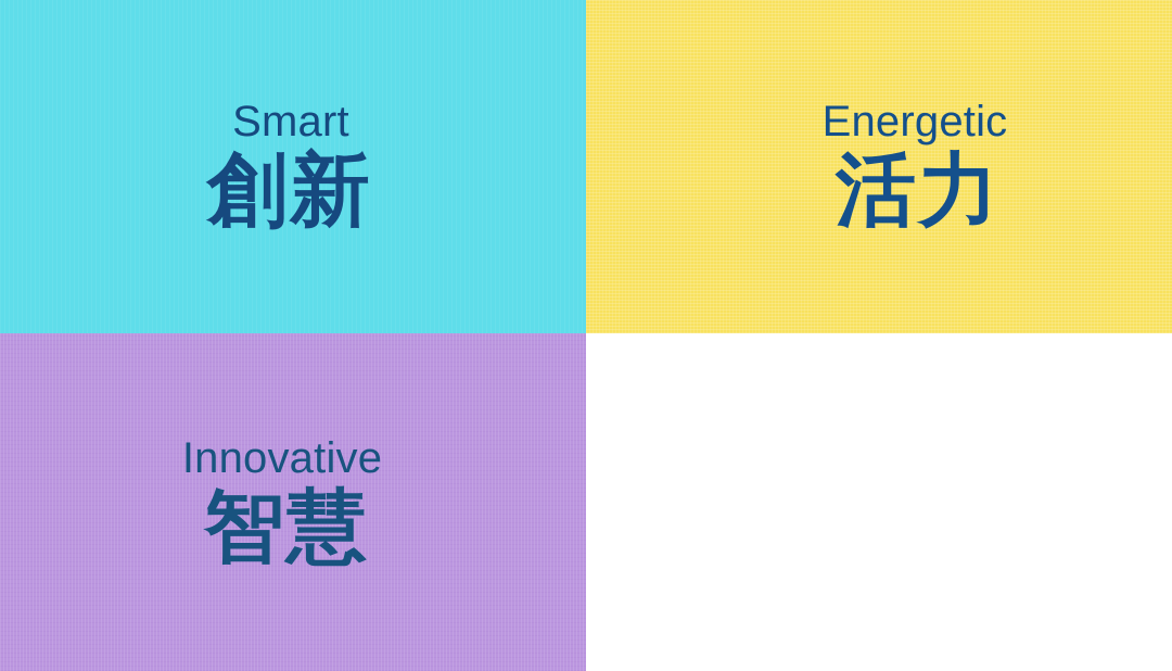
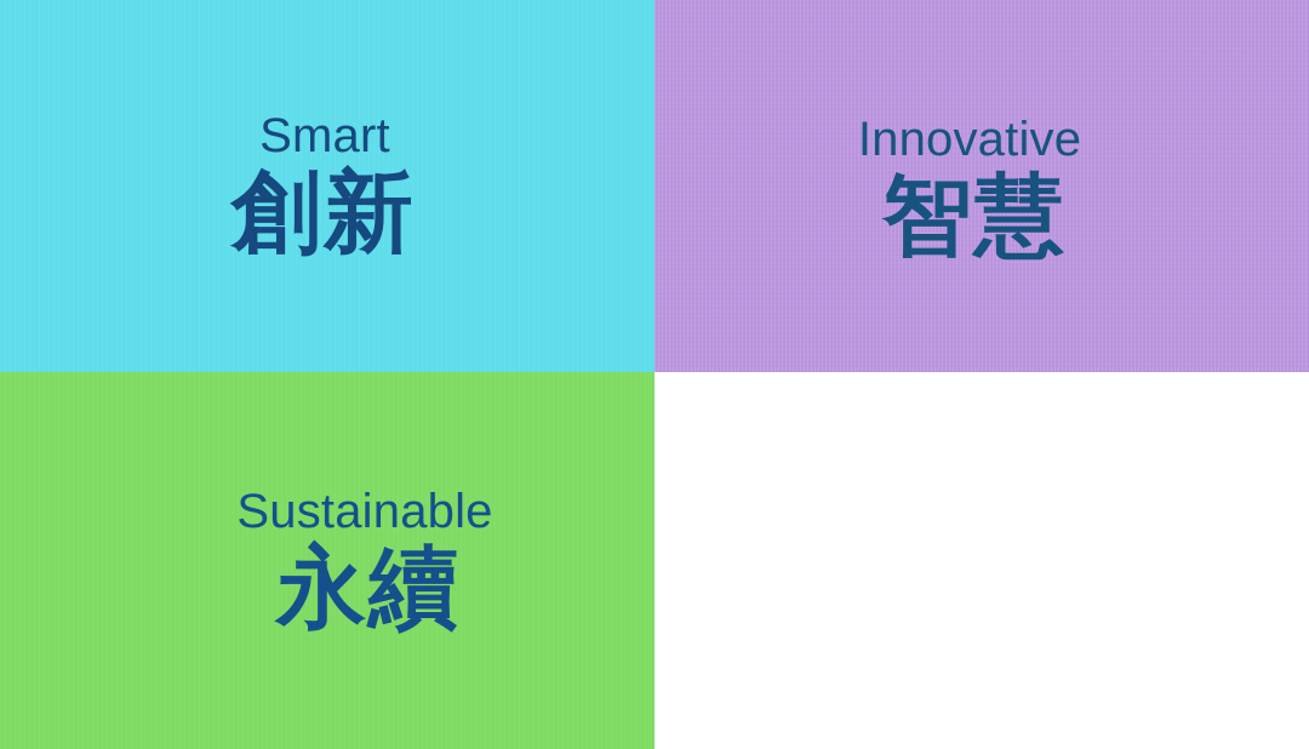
  Smart
  創新
- Energetic
- 活力
  Innovative
  智慧
+ Sustainable
+ 永續
